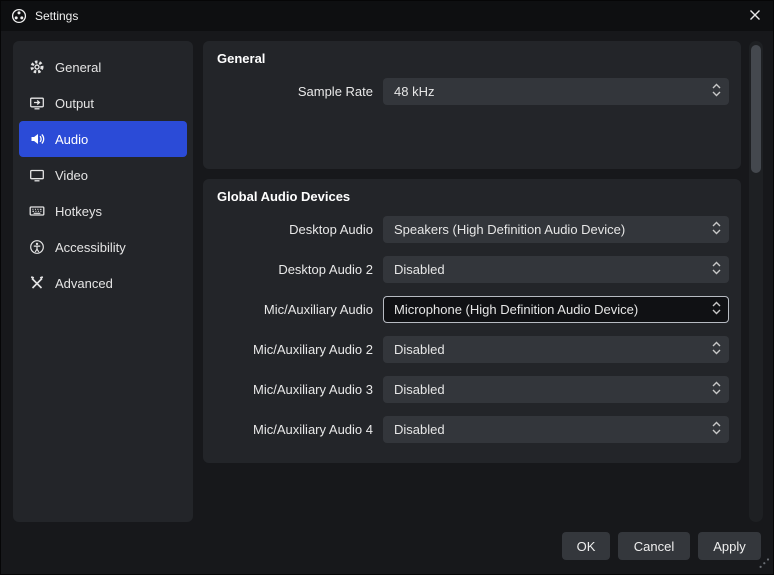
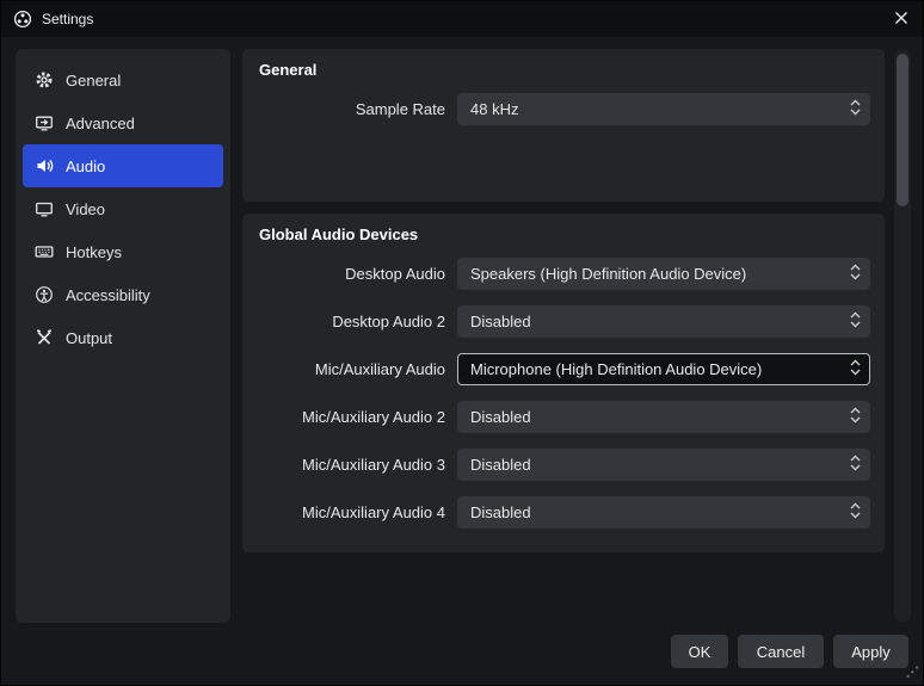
  Settings
  General
- Output
+ Advanced
  Audio
  Video
  Hotkeys
  Accessibility
- Advanced
+ Output
  General
  Sample Rate
  48 kHz
  Global Audio Devices
  Desktop Audio
  Speakers (High Definition Audio Device)
  Desktop Audio 2
  Disabled
  Mic/Auxiliary Audio
  Microphone (High Definition Audio Device)
  Mic/Auxiliary Audio 2
  Disabled
  Mic/Auxiliary Audio 3
  Disabled
  Mic/Auxiliary Audio 4
  Disabled
  OK
  Cancel
  Apply
